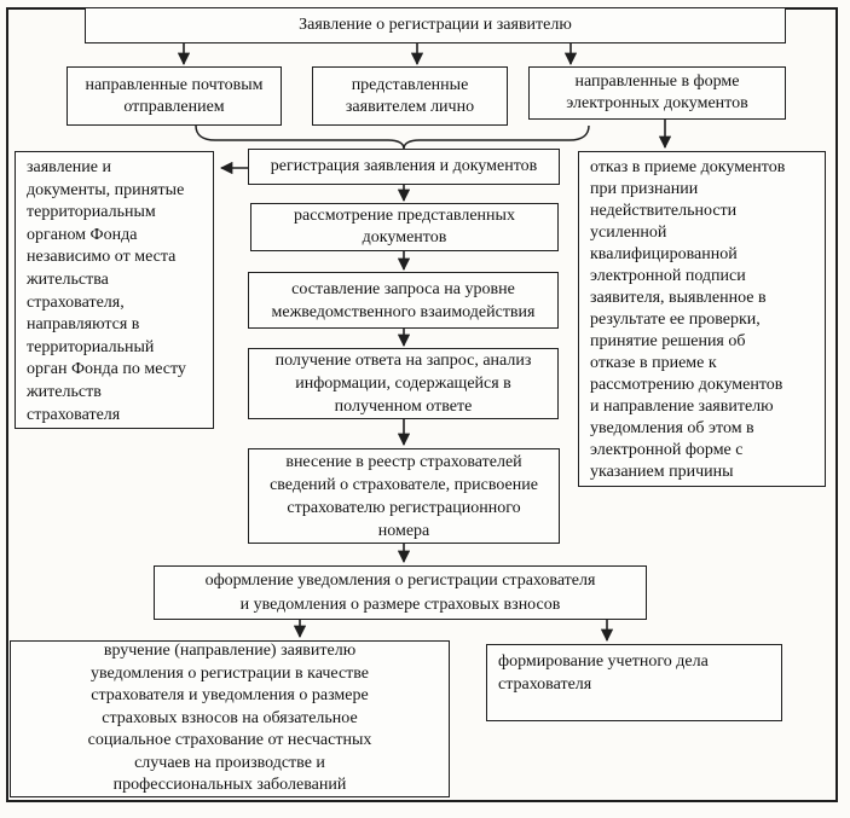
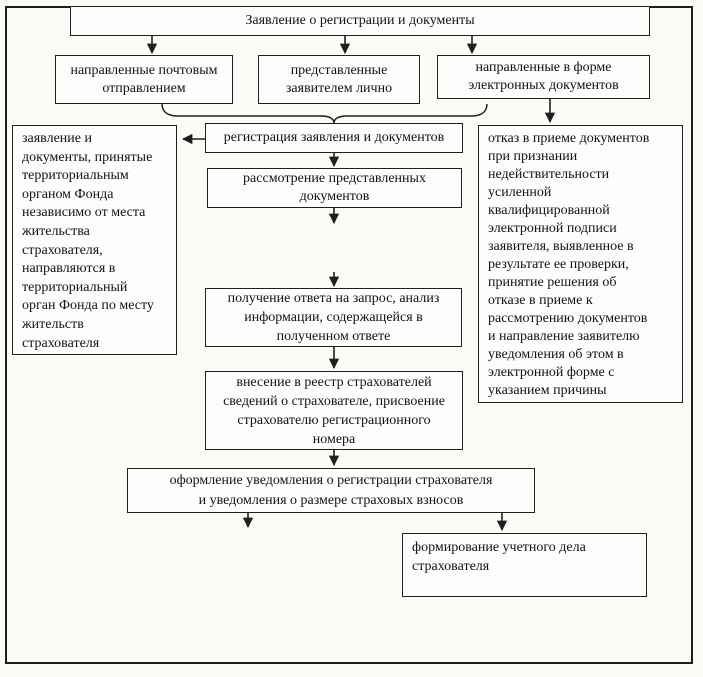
- Заявление о регистрации и заявителю
+ Заявление о регистрации и документы
  направленные почтовым
  отправлением
  представленные
  заявителем лично
  направленные в форме
  электронных документов
  заявление и
  документы, принятые
  территориальным
  органом Фонда
  независимо от места
  жительства
  страхователя,
  направляются в
  территориальный
  орган Фонда по месту
  жительств
  страхователя
  регистрация заявления и документов
  рассмотрение представленных
  документов
- составление запроса на уровне
- межведомственного взаимодействия
  получение ответа на запрос, анализ
  информации, содержащейся в
  полученном ответе
  внесение в реестр страхователей
  сведений о страхователе, присвоение
  страхователю регистрационного
  номера
  отказ в приеме документов
  при признании
  недействительности
  усиленной
  квалифицированной
  электронной подписи
  заявителя, выявленное в
  результате ее проверки,
  принятие решения об
  отказе в приеме к
  рассмотрению документов
  и направление заявителю
  уведомления об этом в
  электронной форме с
  указанием причины
  оформление уведомления о регистрации страхователя
  и уведомления о размере страховых взносов
- вручение (направление) заявителю
- уведомления о регистрации в качестве
- страхователя и уведомления о размере
- страховых взносов на обязательное
- социальное страхование от несчастных
- случаев на производстве и
- профессиональных заболеваний
  формирование учетного дела
  страхователя
